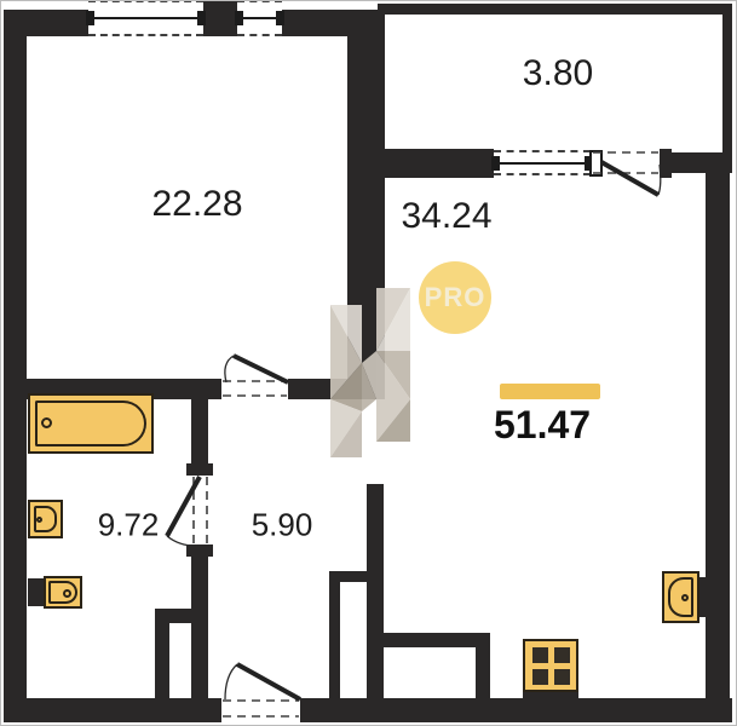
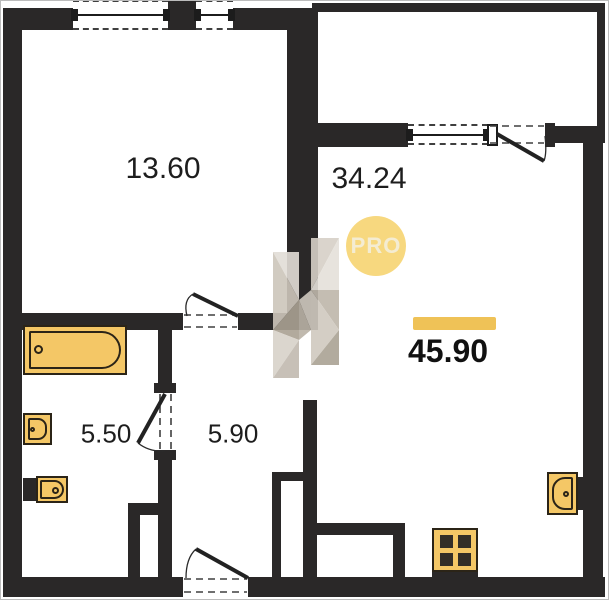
- 22.28
+ 13.60
- 3.80
  34.24
- 9.72
+ 5.50
  5.90
- 51.47
+ 45.90
  PRO
